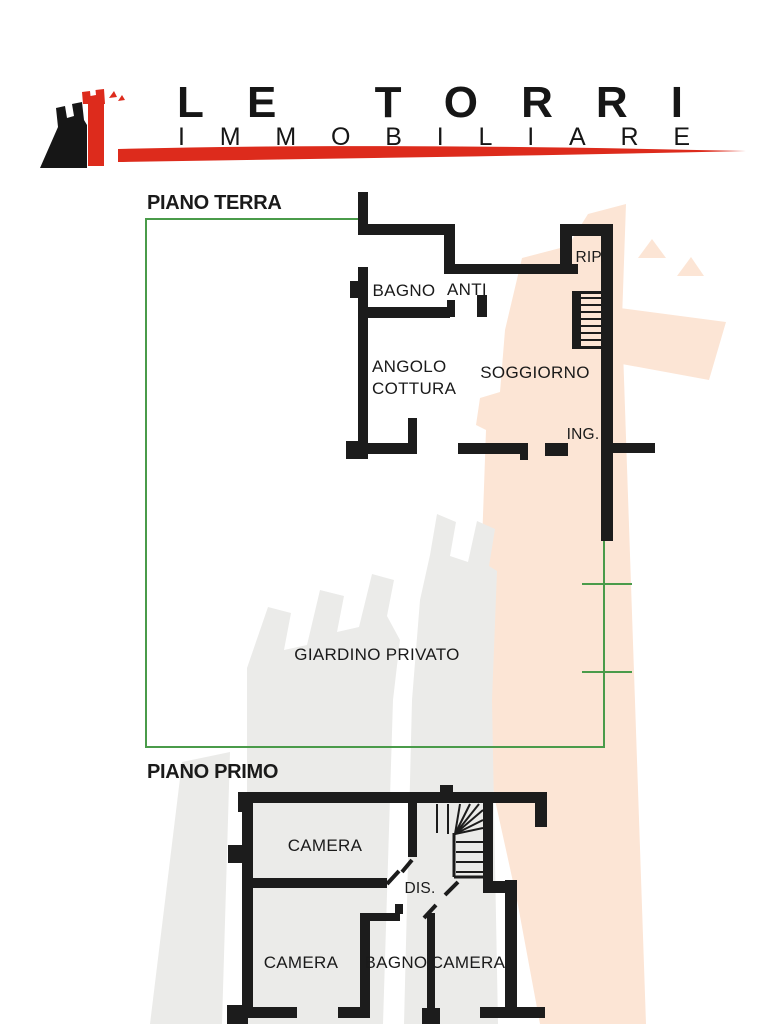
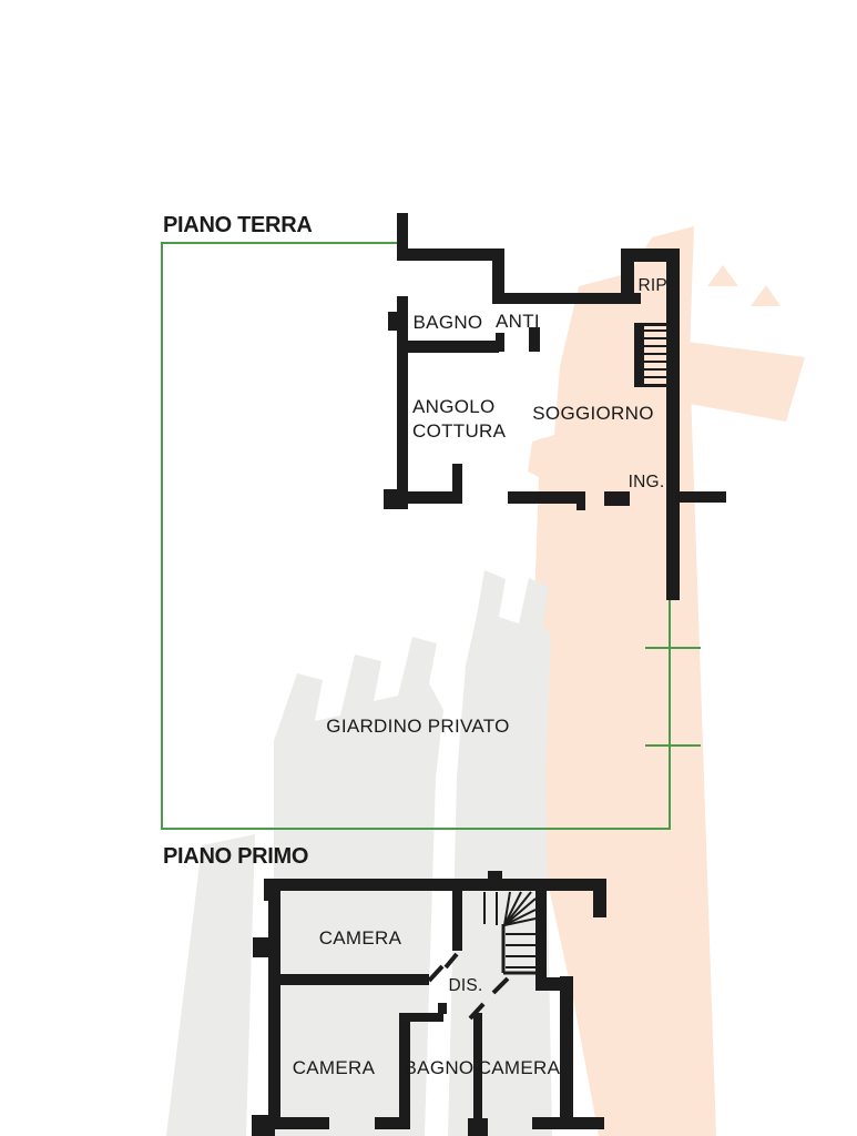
- LE TORRI
- IMMOBILIARE
  PIANO TERRA
  RIP.
  BAGNO
  ANTI
  ANGOLO
  COTTURA
  SOGGIORNO
  ING.
  GIARDINO PRIVATO
  PIANO PRIMO
  CAMERA
  DIS.
  CAMERA
  BAGNO
  CAMERA
